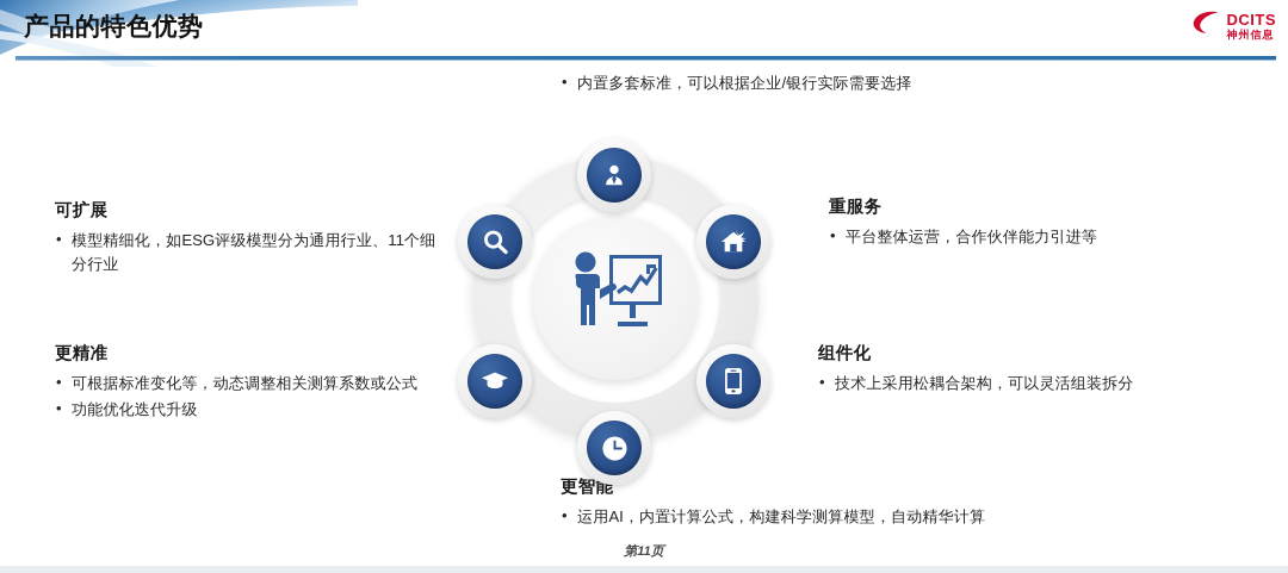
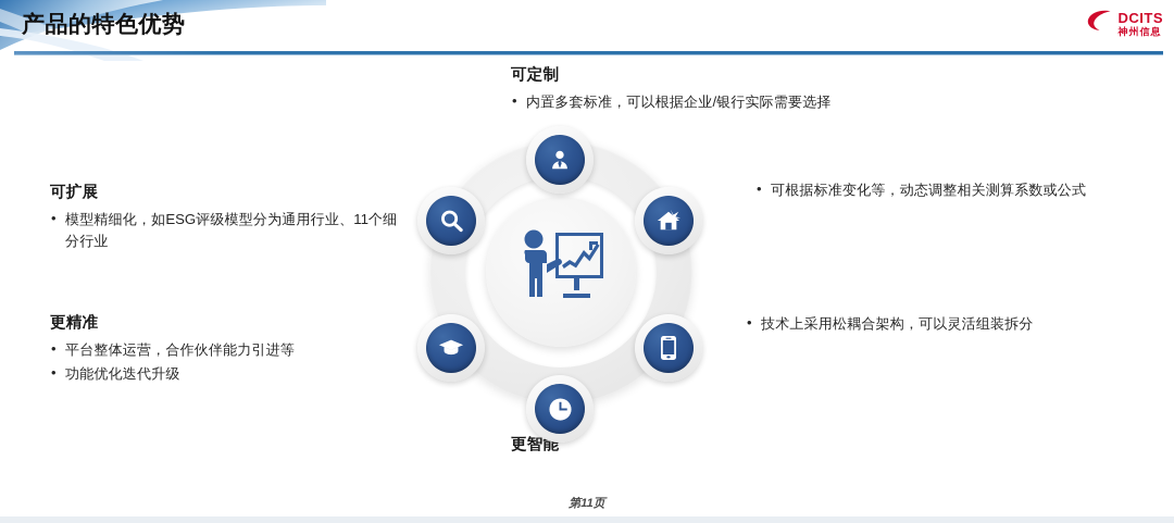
  产品的特色优势
  DCITS
  神州信息
+ 可定制
  内置多套标准，可以根据企业/银行实际需要选择
  可扩展
  模型精细化，如ESG评级模型分为通用行业、11个细分行业
- 重服务
- 平台整体运营，合作伙伴能力引进等
+ 可根据标准变化等，动态调整相关测算系数或公式
  更精准
- 可根据标准变化等，动态调整相关测算系数或公式
+ 平台整体运营，合作伙伴能力引进等
  功能优化迭代升级
- 组件化
  技术上采用松耦合架构，可以灵活组装拆分
  更智能
- 运用AI，内置计算公式，构建科学测算模型，自动精华计算
  第11页
